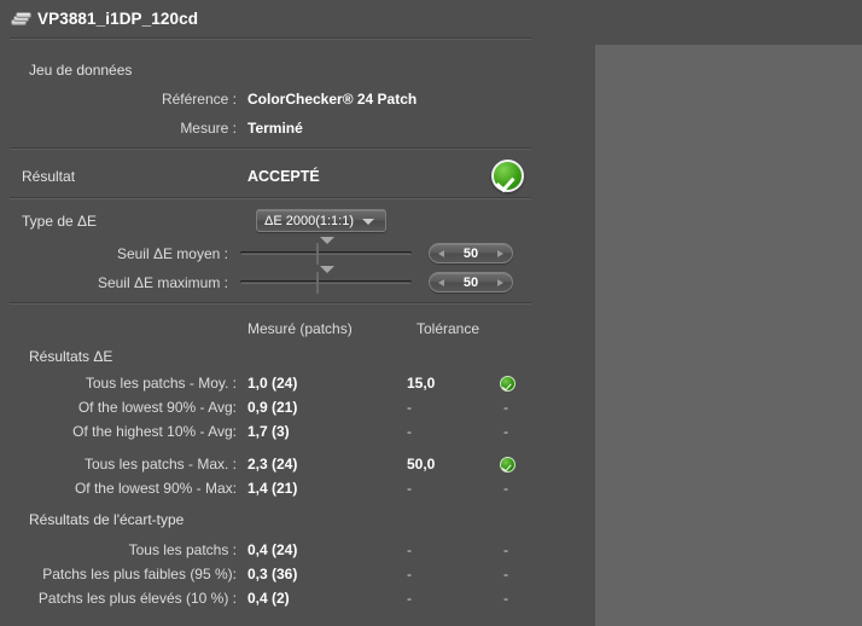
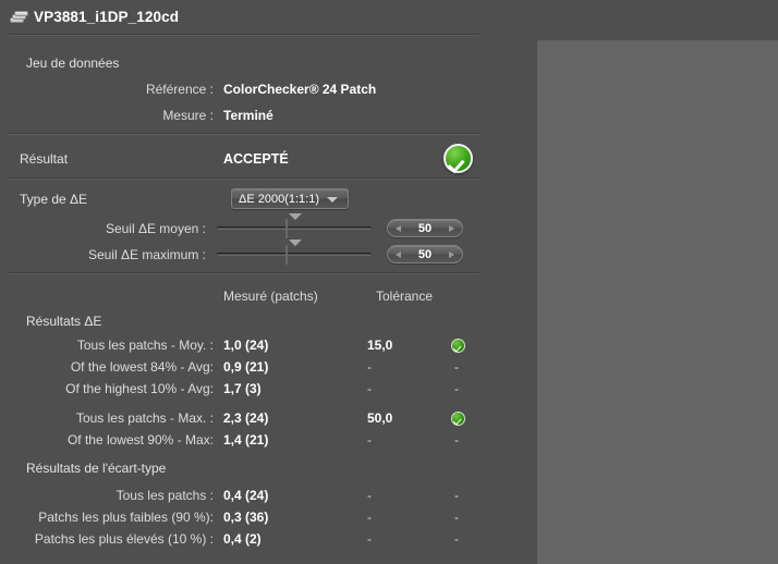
  VP3881_i1DP_120cd
  Jeu de données
  Référence :
  ColorChecker® 24 Patch
  Mesure :
  Terminé
  Résultat
  ACCEPTÉ
  Type de ΔE
  ΔE 2000(1:1:1)
  Seuil ΔE moyen :
  50
  Seuil ΔE maximum :
  50
  Mesuré (patchs)
  Tolérance
  Résultats ΔE
  Tous les patchs - Moy. :
  1,0 (24)
  15,0
- Of the lowest 90% - Avg:
+ Of the lowest 84% - Avg:
  0,9 (21)
  -
  -
  Of the highest 10% - Avg:
  1,7 (3)
  -
  -
  Tous les patchs - Max. :
  2,3 (24)
  50,0
  Of the lowest 90% - Max:
  1,4 (21)
  -
  -
  Résultats de l'écart-type
  Tous les patchs :
  0,4 (24)
  -
  -
- Patchs les plus faibles (95 %):
+ Patchs les plus faibles (90 %):
  0,3 (36)
  -
  -
  Patchs les plus élevés (10 %) :
  0,4 (2)
  -
  -
